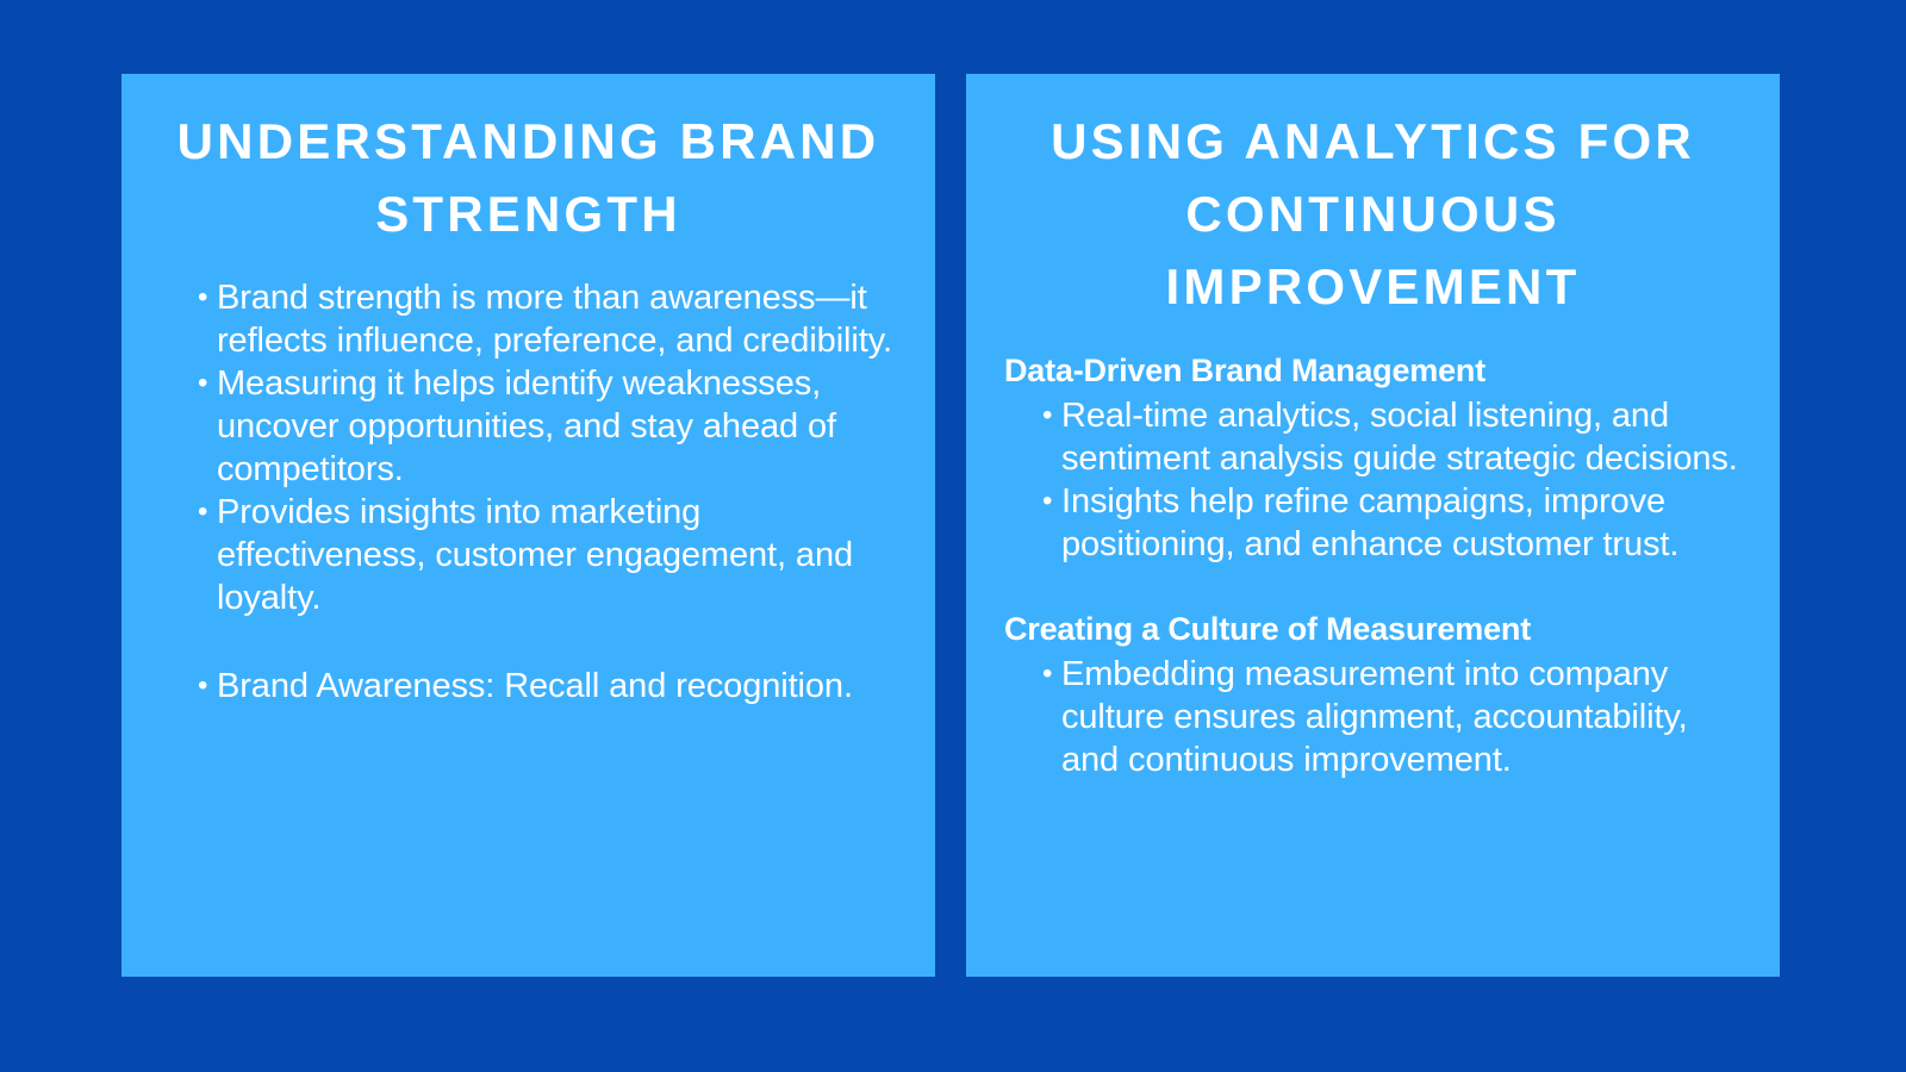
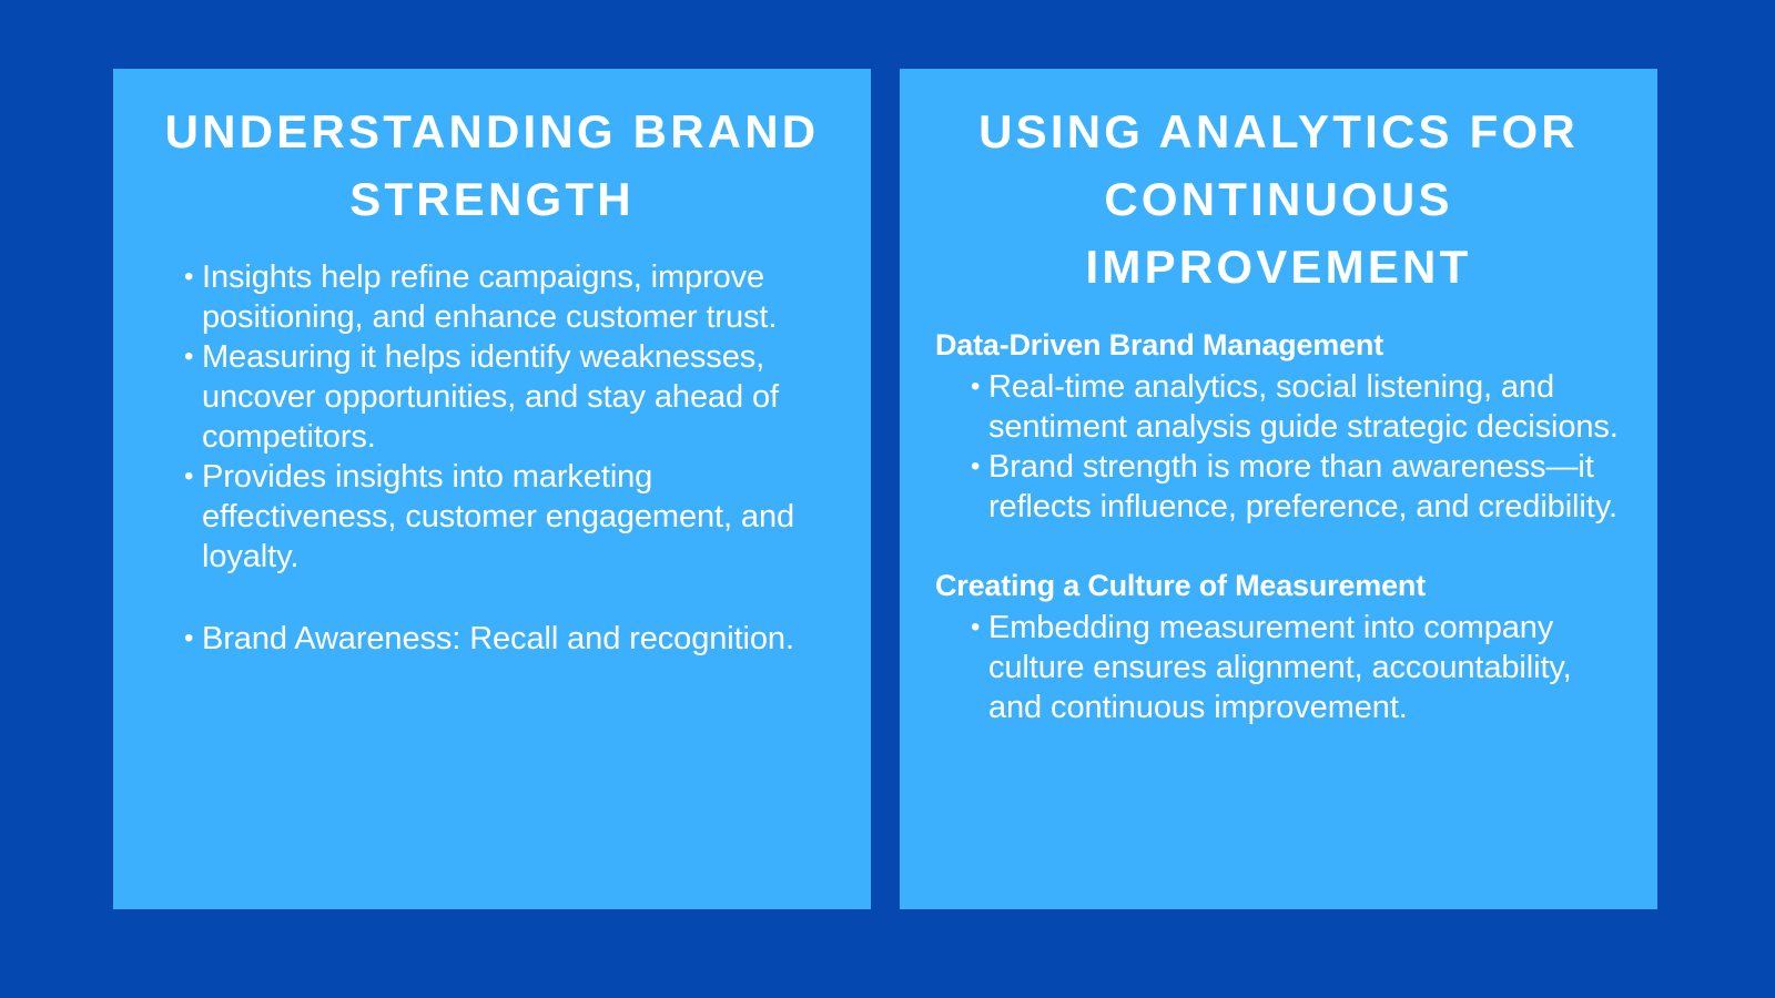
  UNDERSTANDING BRAND STRENGTH
  •
- Brand strength is more than awareness—it reflects influence, preference, and credibility.
+ Insights help refine campaigns, improve positioning, and enhance customer trust.
  •
  Measuring it helps identify weaknesses, uncover opportunities, and stay ahead of competitors.
  •
  Provides insights into marketing effectiveness, customer engagement, and loyalty.
  •
  Brand Awareness: Recall and recognition.
  USING ANALYTICS FOR CONTINUOUS IMPROVEMENT
  Data-Driven Brand Management
  •
  Real-time analytics, social listening, and sentiment analysis guide strategic decisions.
  •
- Insights help refine campaigns, improve positioning, and enhance customer trust.
+ Brand strength is more than awareness—it reflects influence, preference, and credibility.
  Creating a Culture of Measurement
  •
  Embedding measurement into company culture ensures alignment, accountability, and continuous improvement.
